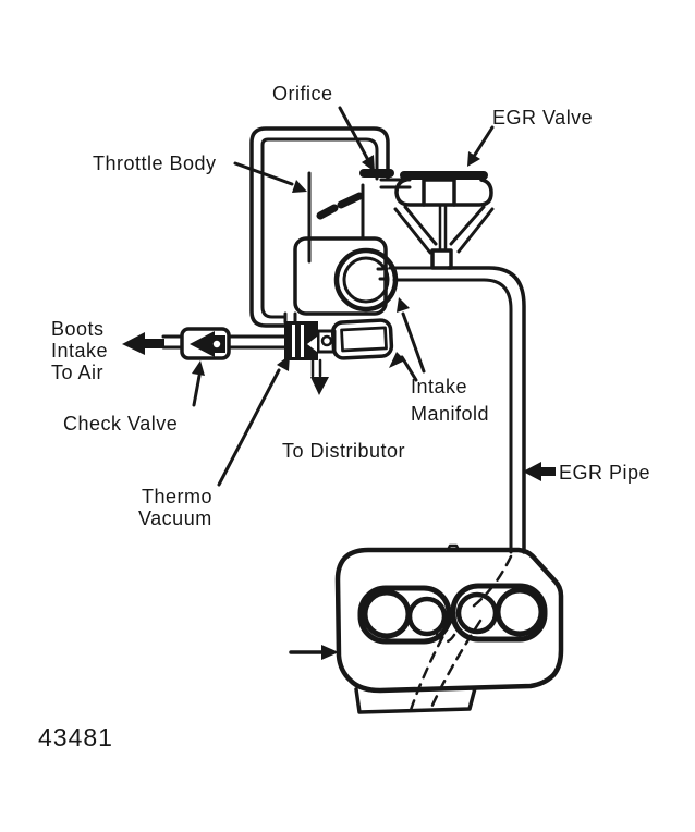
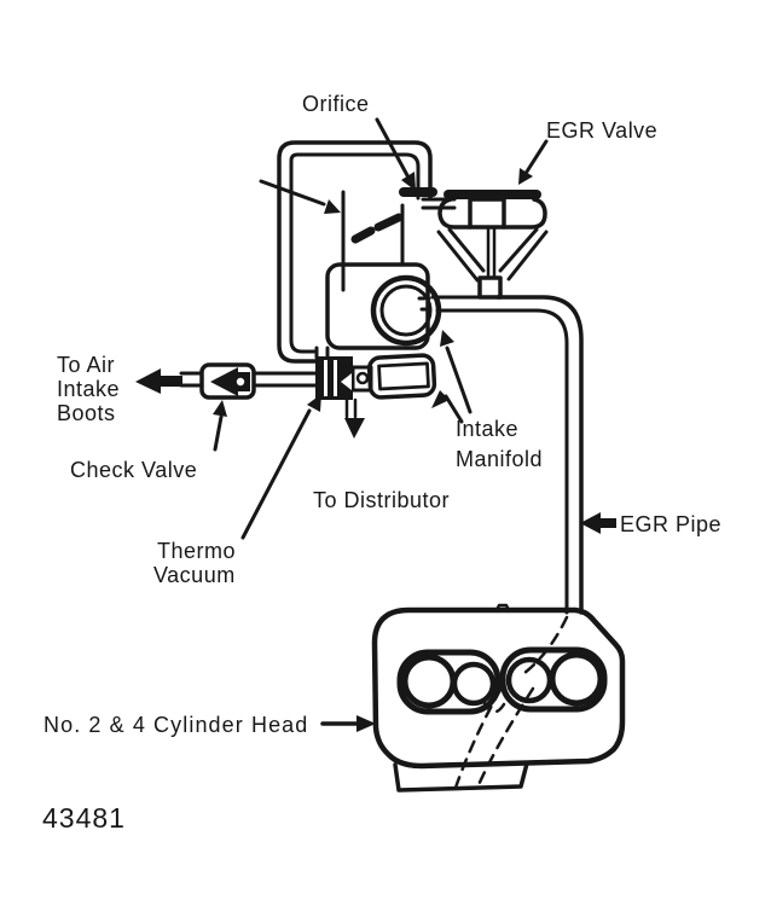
  Orifice
  EGR Valve
- Throttle Body
- Boots
+ To Air
  Intake
- To Air
+ Boots
  Check Valve
  Intake
  Manifold
  To Distributor
  Thermo
  Vacuum
  EGR Pipe
+ No. 2 & 4 Cylinder Head
  43481
